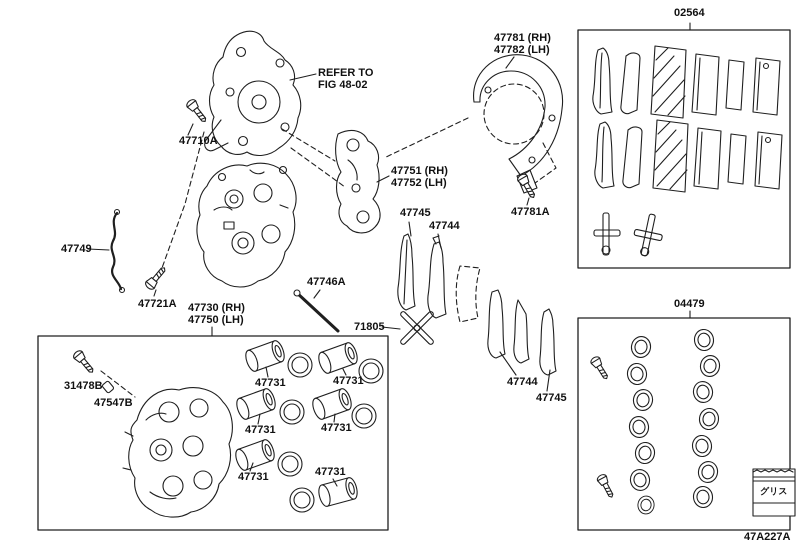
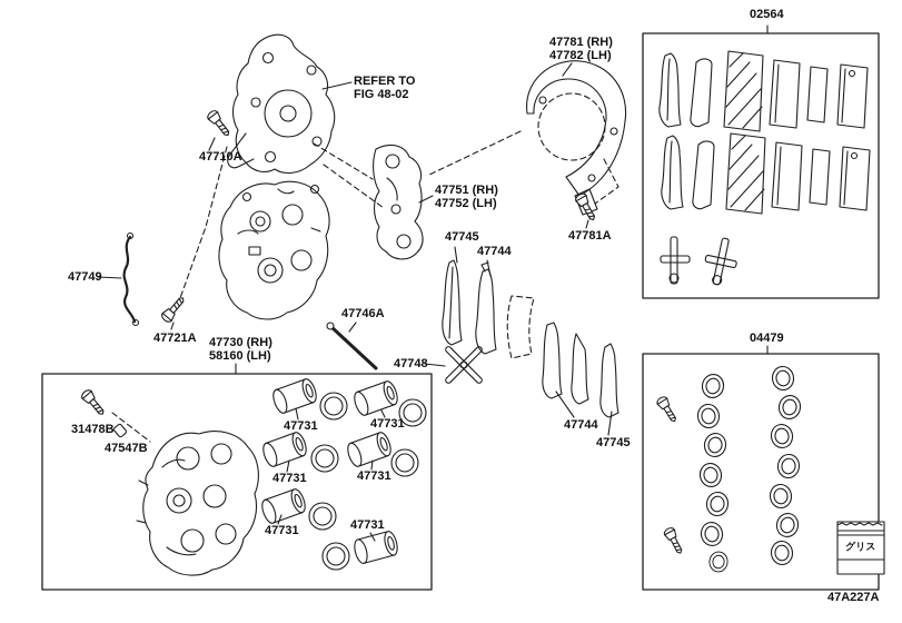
  02564
  47781 (RH)
  47782 (LH)
  REFER TO
  FIG 48-02
  47710A
  47751 (RH)
  47752 (LH)
  47781A
  47745
  47744
  47749
  47721A
  47730 (RH)
- 47750 (LH)
+ 58160 (LH)
  47746A
- 71805
+ 47748
  47744
  47745
  04479
  31478B
  47547B
  47731
  47731
  47731
  47731
  47731
  47731
  グリス
  47A227A
